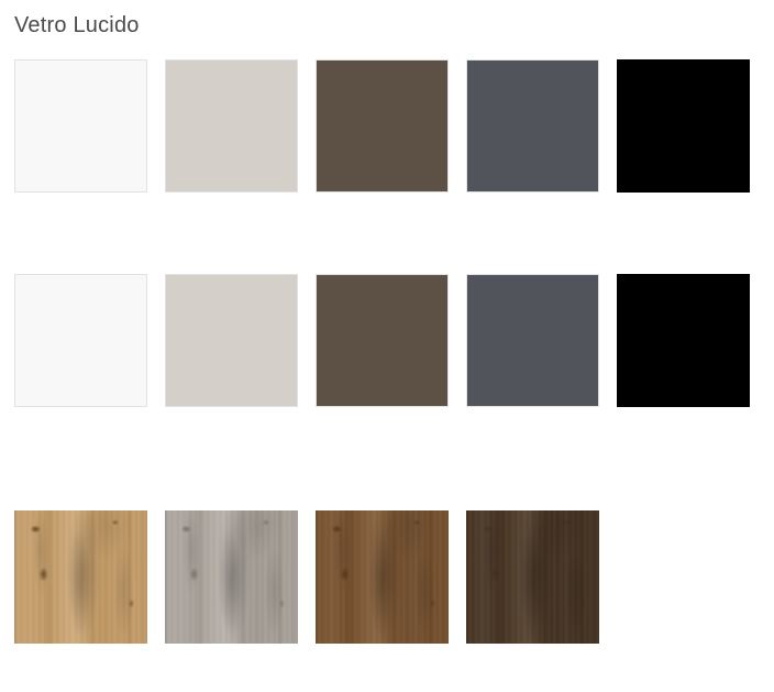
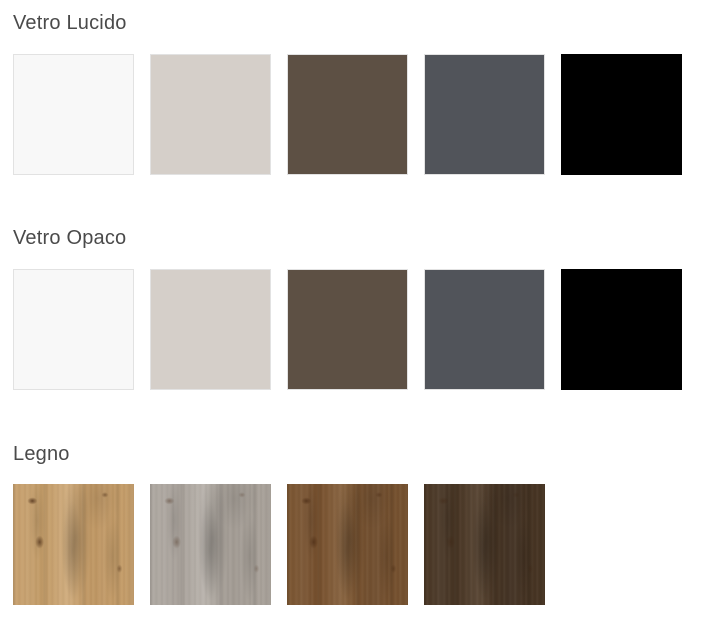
  Vetro Lucido
+ Vetro Opaco
+ Legno
